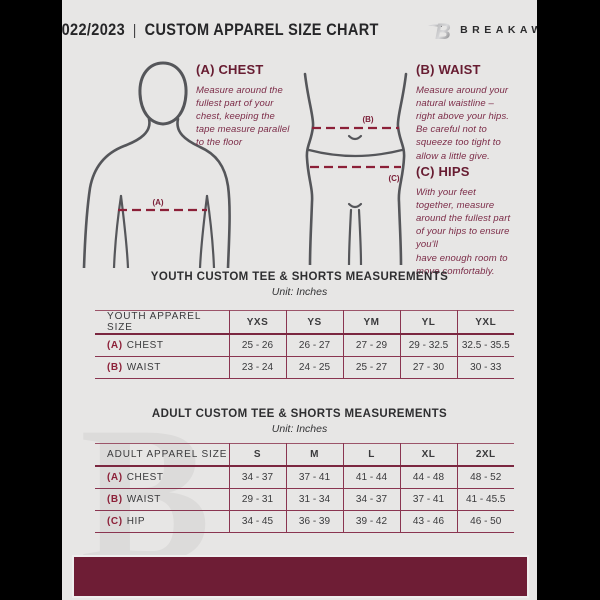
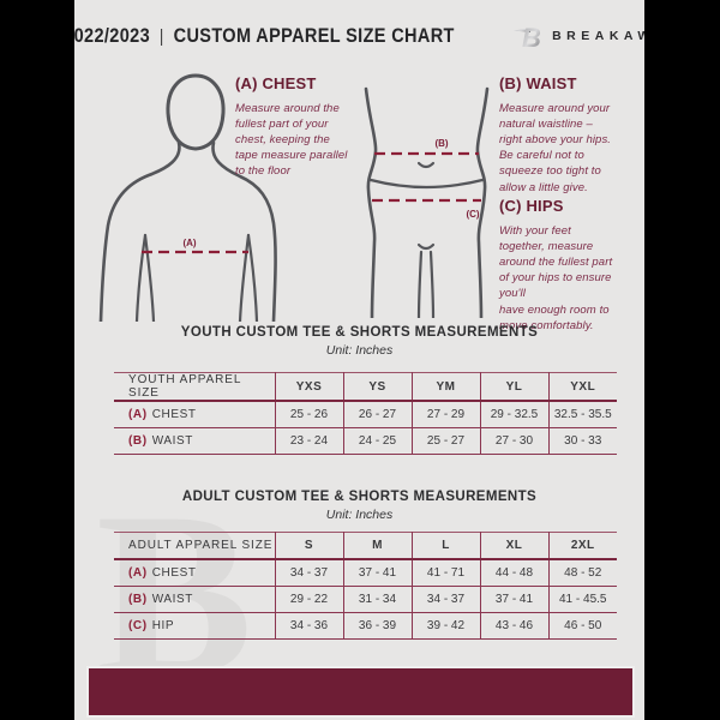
  022/2023
  |
  CUSTOM APPAREL SIZE CHART
  B
  (A)
  (B)
  (C)
  (A) CHEST
  Measure around the
  fullest part of your
  chest, keeping the
  tape measure parallel
  to the floor
  (B) WAIST
  Measure around your
  natural waistline –
  right above your hips.
  Be careful not to
  squeeze too tight to
  allow a little give.
  (C) HIPS
  With your feet
  together, measure
  around the fullest part
  of your hips to ensure
  you'll
  have enough room to
  move comfortably.
  B
  YOUTH CUSTOM TEE & SHORTS MEASUREMENTS
  Unit: Inches
  YOUTH APPAREL SIZE	YXS	YS	YM	YL	YXL
  (A) CHEST	25 - 26	26 - 27	27 - 29	29 - 32.5	32.5 - 35.5
  (B) WAIST	23 - 24	24 - 25	25 - 27	27 - 30	30 - 33
  ADULT CUSTOM TEE & SHORTS MEASUREMENTS
  Unit: Inches
  ADULT APPAREL SIZE	S	M	L	XL	2XL
- (A) CHEST	34 - 37	37 - 41	41 - 44	44 - 48	48 - 52
+ (A) CHEST	34 - 37	37 - 41	41 - 71	44 - 48	48 - 52
- (B) WAIST	29 - 31	31 - 34	34 - 37	37 - 41	41 - 45.5
+ (B) WAIST	29 - 22	31 - 34	34 - 37	37 - 41	41 - 45.5
- (C) HIP	34 - 45	36 - 39	39 - 42	43 - 46	46 - 50
+ (C) HIP	34 - 36	36 - 39	39 - 42	43 - 46	46 - 50
